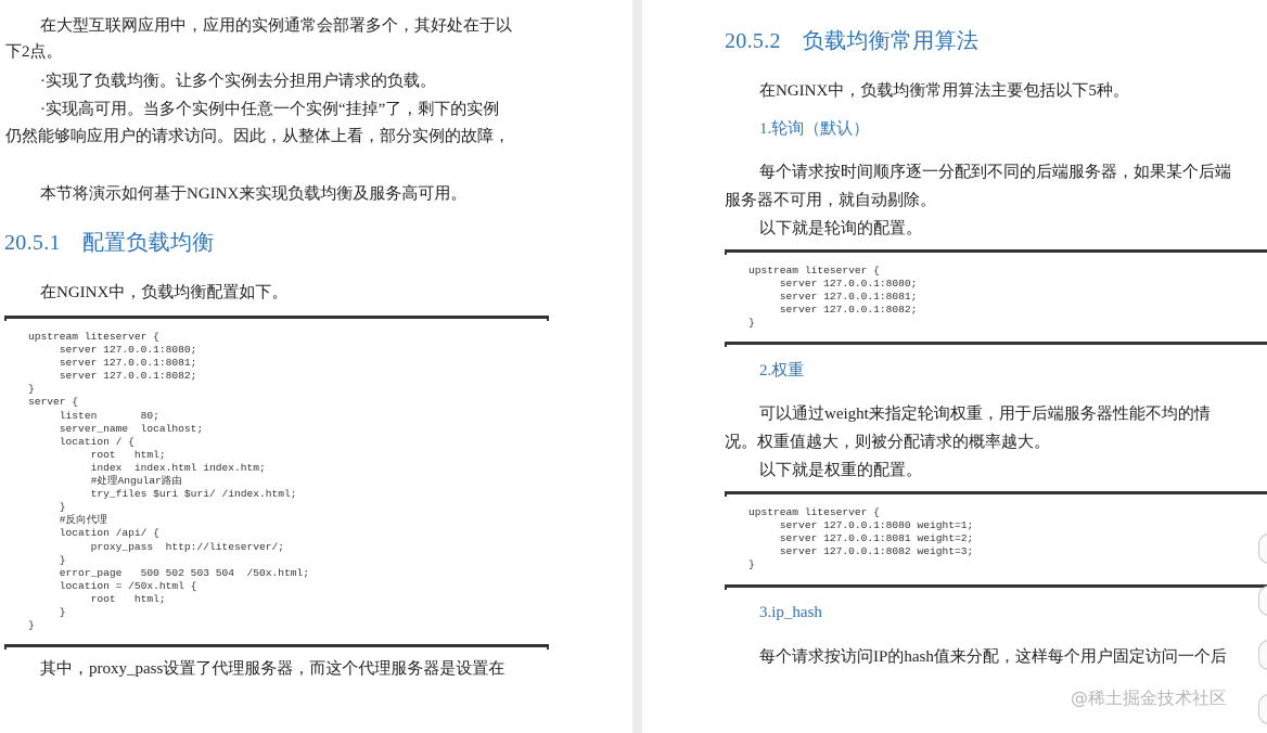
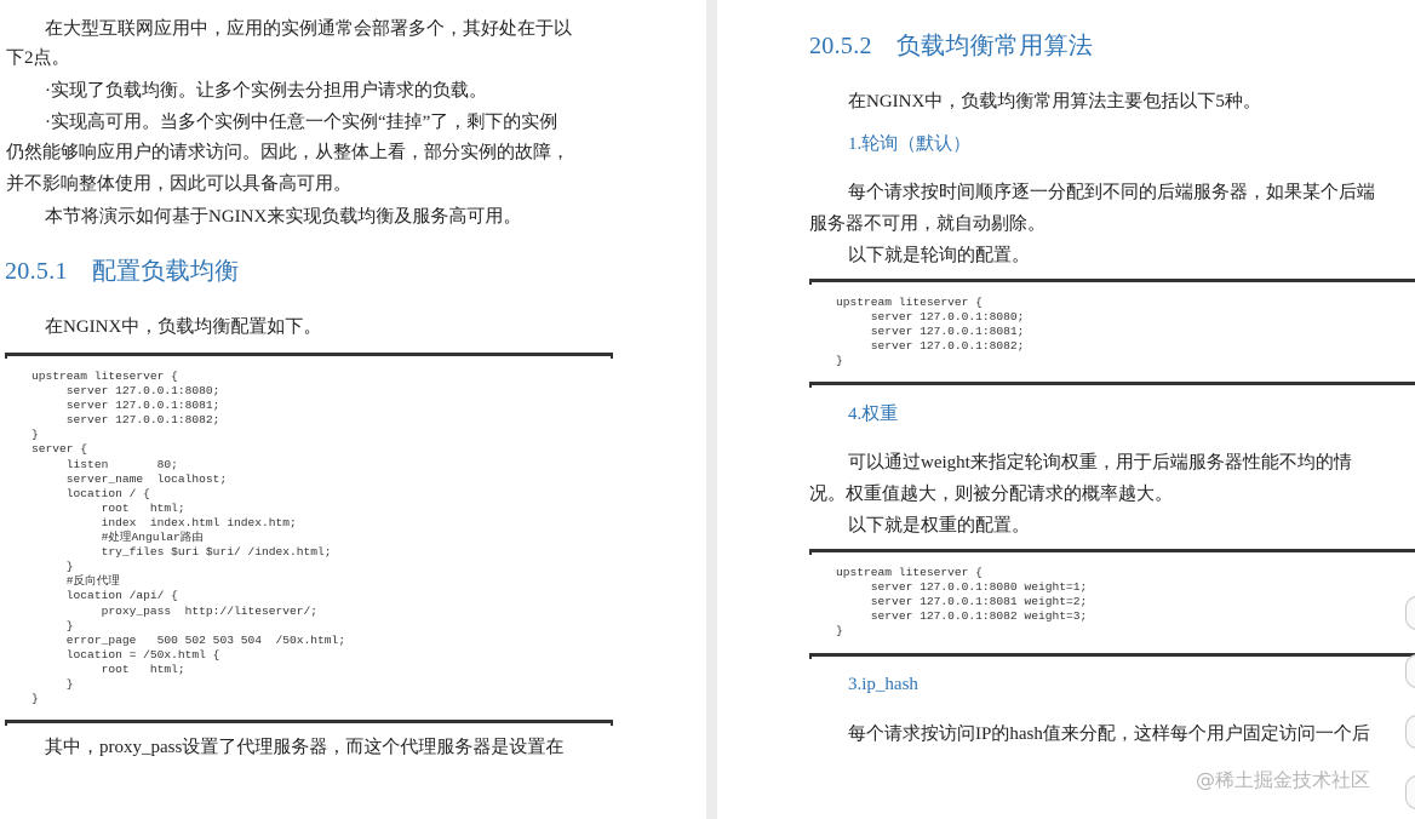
  在大型互联网应用中，应用的实例通常会部署多个，其好处在于以
  下2点。
  ·实现了负载均衡。让多个实例去分担用户请求的负载。
  ·实现高可用。当多个实例中任意一个实例“挂掉”了，剩下的实例
  仍然能够响应用户的请求访问。因此，从整体上看，部分实例的故障，
+ 并不影响整体使用，因此可以具备高可用。
  本节将演示如何基于NGINX来实现负载均衡及服务高可用。
  20.5.1 配置负载均衡
  在NGINX中，负载均衡配置如下。
  upstream liteserver {
  server 127.0.0.1:8080;
  server 127.0.0.1:8081;
  server 127.0.0.1:8082;
  }
  server {
  listen 80;
  server_name localhost;
  location / {
  root html;
  index index.html index.htm;
  #处理Angular路由
  try_files $uri $uri/ /index.html;
  }
  #反向代理
  location /api/ {
  proxy_pass http://liteserver/;
  }
  error_page 500 502 503 504 /50x.html;
  location = /50x.html {
  root html;
  }
  }
  其中，proxy_pass设置了代理服务器，而这个代理服务器是设置在
  20.5.2 负载均衡常用算法
  在NGINX中，负载均衡常用算法主要包括以下5种。
  1.轮询（默认）
  每个请求按时间顺序逐一分配到不同的后端服务器，如果某个后端
  服务器不可用，就自动剔除。
  以下就是轮询的配置。
  upstream liteserver {
  server 127.0.0.1:8080;
  server 127.0.0.1:8081;
  server 127.0.0.1:8082;
  }
- 2.权重
+ 4.权重
  可以通过weight来指定轮询权重，用于后端服务器性能不均的情
  况。权重值越大，则被分配请求的概率越大。
  以下就是权重的配置。
  upstream liteserver {
  server 127.0.0.1:8080 weight=1;
  server 127.0.0.1:8081 weight=2;
  server 127.0.0.1:8082 weight=3;
  }
  3.ip_hash
  每个请求按访问IP的hash值来分配，这样每个用户固定访问一个后
  @稀土掘金技术社区
